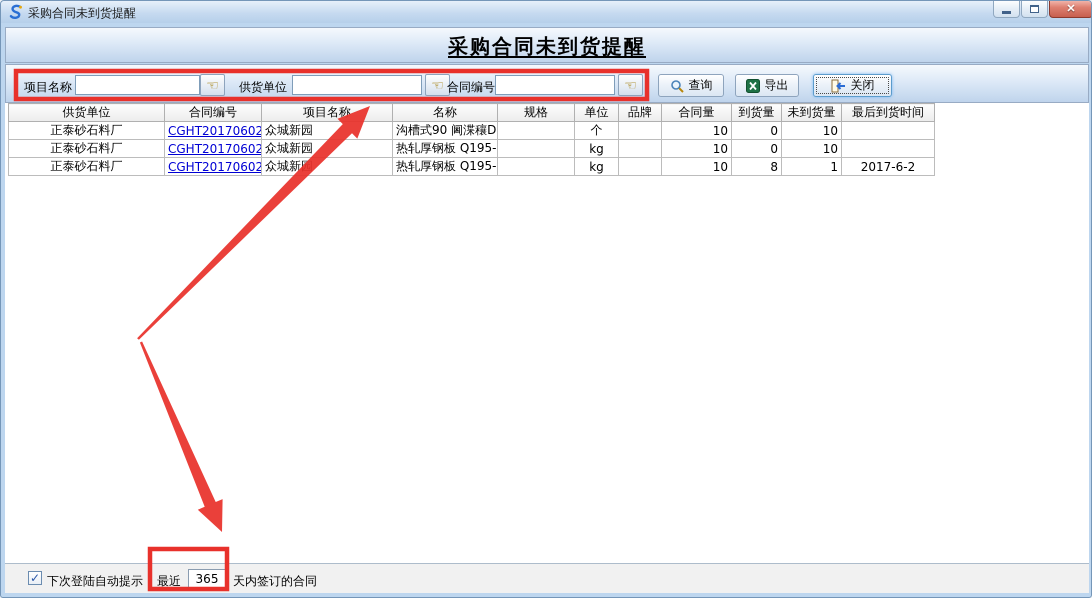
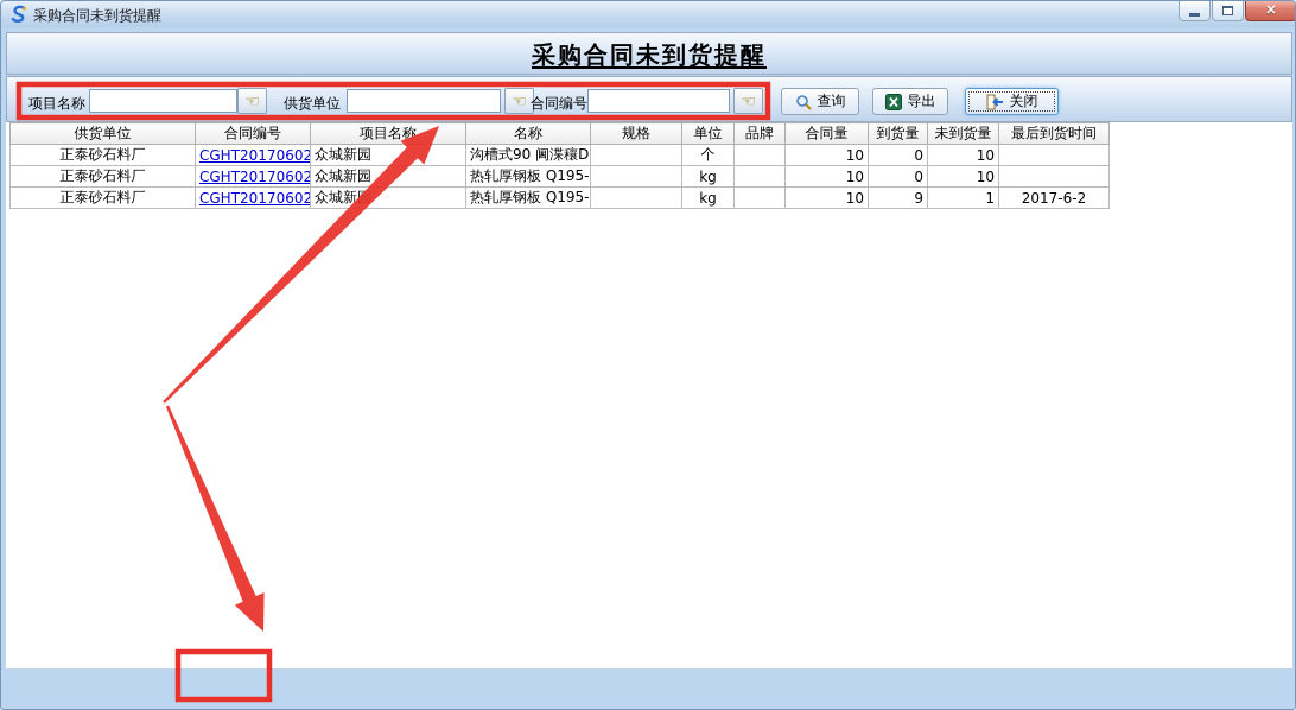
  采购合同未到货提醒
  ✕
  采购合同未到货提醒
  项目名称
  ☜
  供货单位
  ☜
  合同编号
  ☜
  查询
  导出
  关闭
  供货单位	合同编号	项目名称	名称	规格	单位	品牌	合同量	到货量	未到货量	最后到货时间
  正泰砂石料厂	CGHT20170602	众城新园	沟槽式90 阃渫穰D		个		10	0	10
  正泰砂石料厂	CGHT20170602	众城新园	热轧厚钢板 Q195-		kg		10	0	10
- 正泰砂石料厂	CGHT20170602	众城新	热轧厚钢板 Q195-		kg		10	8	1	2017-6-2
+ 正泰砂石料厂	CGHT20170602	众城新	热轧厚钢板 Q195-		kg		10	9	1	2017-6-2
- ✓
- 下次登陆自动提示
- 最近
- 365
- 天内签订的合同
